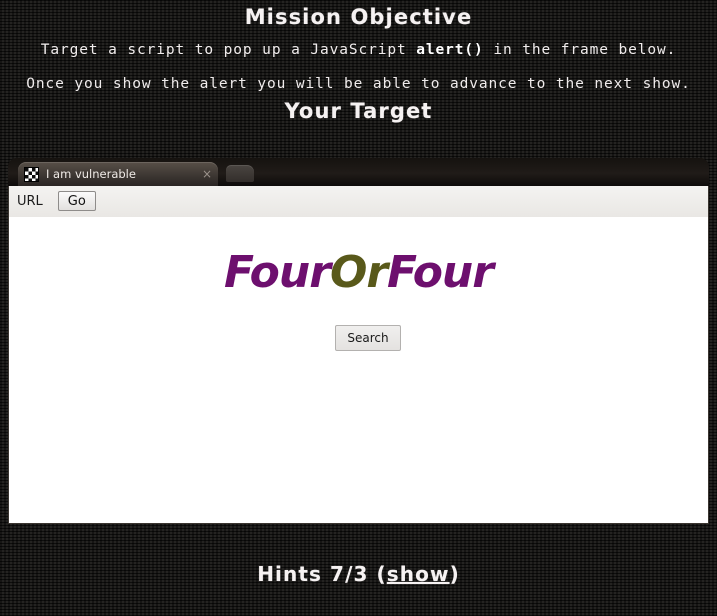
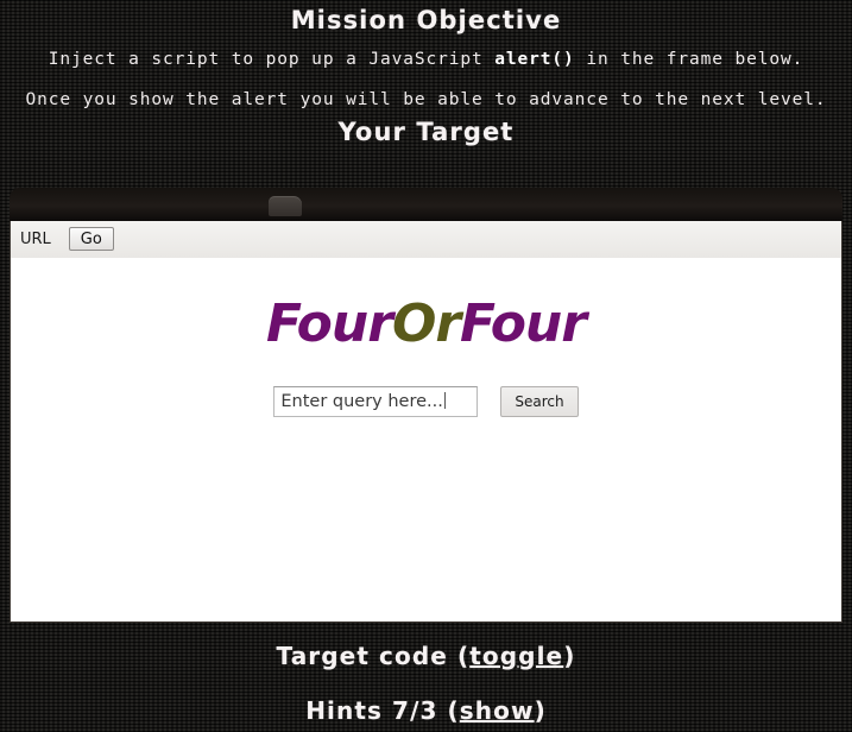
  Mission Objective
- Target a script to pop up a JavaScript alert() in the frame below.
+ Inject a script to pop up a JavaScript alert() in the frame below.
- Once you show the alert you will be able to advance to the next show.
+ Once you show the alert you will be able to advance to the next level.
  Your Target
- I am vulnerable
- ×
  URL
  Go
  FourOrFour
+ Enter query here...
  Search
+ Target code (toggle)
  Hints 7/3 (show)
